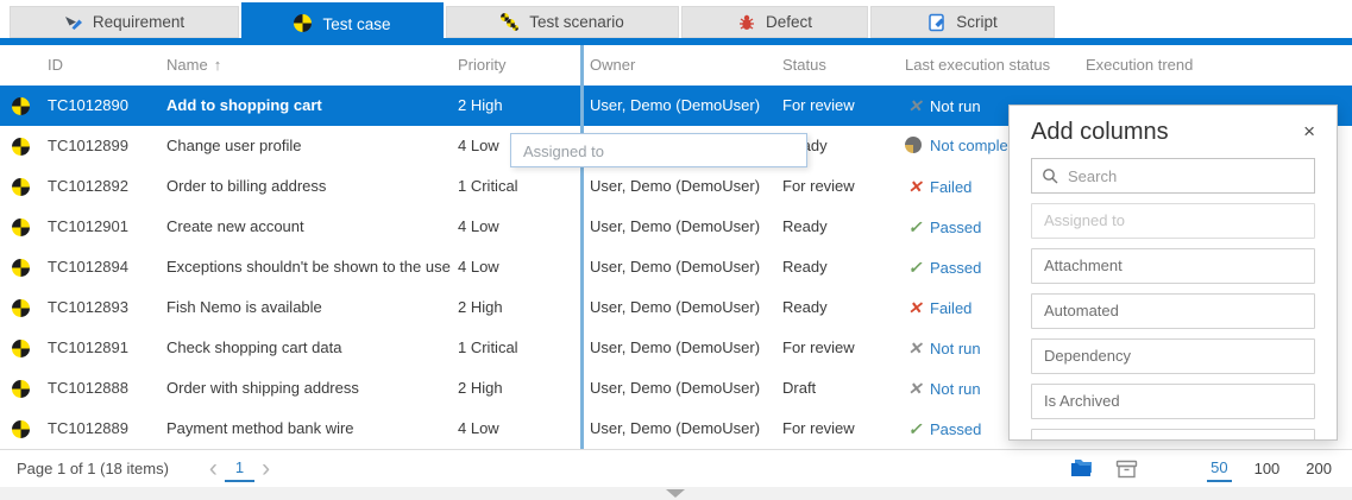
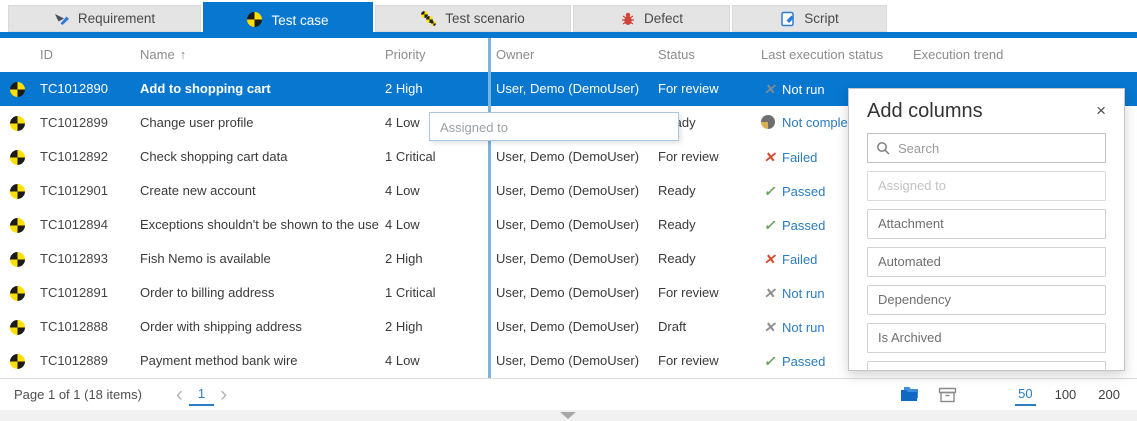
  Requirement
  Test case
  Test scenario
  Defect
  Script
  ID
  Name ↑
  Priority
  Owner
  Status
  Last execution status
  Execution trend
  TC1012890
  Add to shopping cart
  2 High
  User, Demo (DemoUser)
  For review
  Not run
  TC1012899
  Change user profile
  4 Low
  Not comple
  TC1012892
- Order to billing address
+ Check shopping cart data
  1 Critical
  User, Demo (DemoUser)
  For review
  Failed
  TC1012901
  Create new account
  4 Low
  User, Demo (DemoUser)
  Ready
  Passed
  TC1012894
  Exceptions shouldn't be shown to the use
  4 Low
  User, Demo (DemoUser)
  Ready
  Passed
  TC1012893
  Fish Nemo is available
  2 High
  User, Demo (DemoUser)
  Ready
  Failed
  TC1012891
- Check shopping cart data
+ Order to billing address
  1 Critical
  User, Demo (DemoUser)
  For review
  Not run
  TC1012888
  Order with shipping address
  2 High
  User, Demo (DemoUser)
  Draft
  Not run
  TC1012889
  Payment method bank wire
  4 Low
  User, Demo (DemoUser)
  For review
  Passed
  Assigned to
  Add columns
  ×
  Search
  Assigned to
  Attachment
  Automated
  Dependency
  Is Archived
  Page 1 of 1 (18 items)
  ‹
  1
  ›
  50
  100
  200
